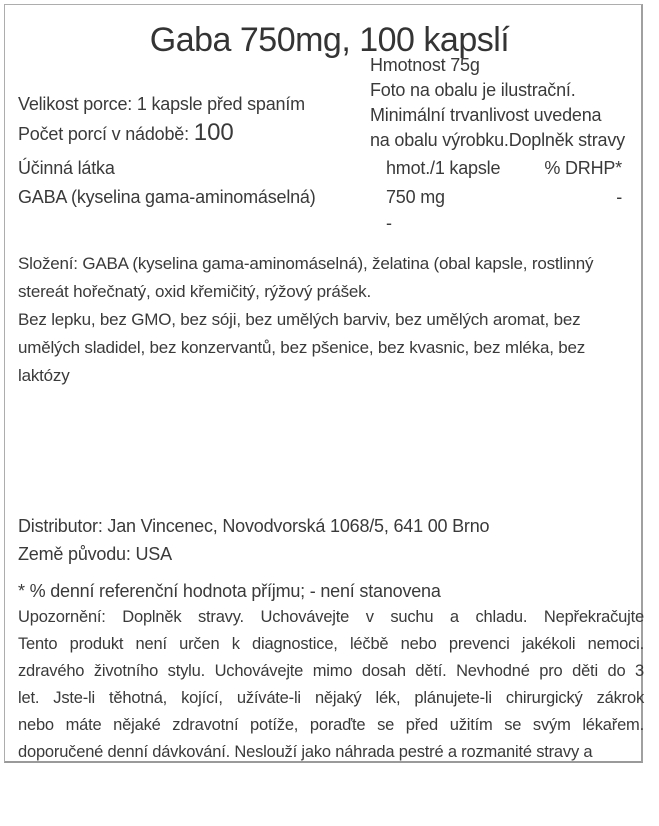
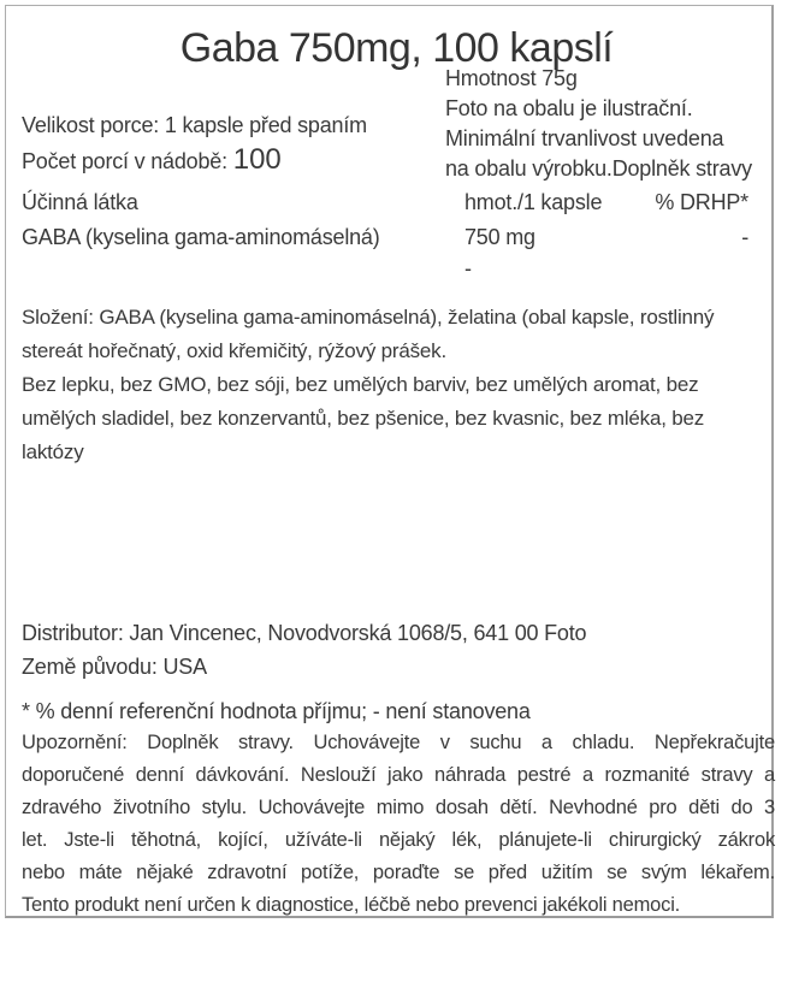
  Gaba 750mg, 100 kapslí
  Hmotnost 75g
  Foto na obalu je ilustrační.
  Minimální trvanlivost uvedena
  na obalu výrobku.Doplněk stravy
  Velikost porce: 1 kapsle před spaním
  Počet porcí v nádobě: 100
  Účinná látka
  hmot./1 kapsle
  % DRHP*
  GABA (kyselina gama-aminomáselná)
  750 mg
  -
  -
  Složení: GABA (kyselina gama-aminomáselná), želatina (obal kapsle, rostlinný
  stereát hořečnatý, oxid křemičitý, rýžový prášek.
  Bez lepku, bez GMO, bez sóji, bez umělých barviv, bez umělých aromat, bez
  umělých sladidel, bez konzervantů, bez pšenice, bez kvasnic, bez mléka, bez
  laktózy
- Distributor: Jan Vincenec, Novodvorská 1068/5, 641 00 Brno
+ Distributor: Jan Vincenec, Novodvorská 1068/5, 641 00 Foto
  Země původu: USA
  * % denní referenční hodnota příjmu; - není stanovena
  Upozornění: Doplněk stravy. Uchovávejte v suchu a chladu. Nepřekračujte
- Tento produkt není určen k diagnostice, léčbě nebo prevenci jakékoli nemoci.
+ doporučené denní dávkování. Neslouží jako náhrada pestré a rozmanité stravy a
  zdravého životního stylu. Uchovávejte mimo dosah dětí. Nevhodné pro děti do 3
  let. Jste-li těhotná, kojící, užíváte-li nějaký lék, plánujete-li chirurgický zákrok
  nebo máte nějaké zdravotní potíže, poraďte se před užitím se svým lékařem.
- doporučené denní dávkování. Neslouží jako náhrada pestré a rozmanité stravy a
+ Tento produkt není určen k diagnostice, léčbě nebo prevenci jakékoli nemoci.
